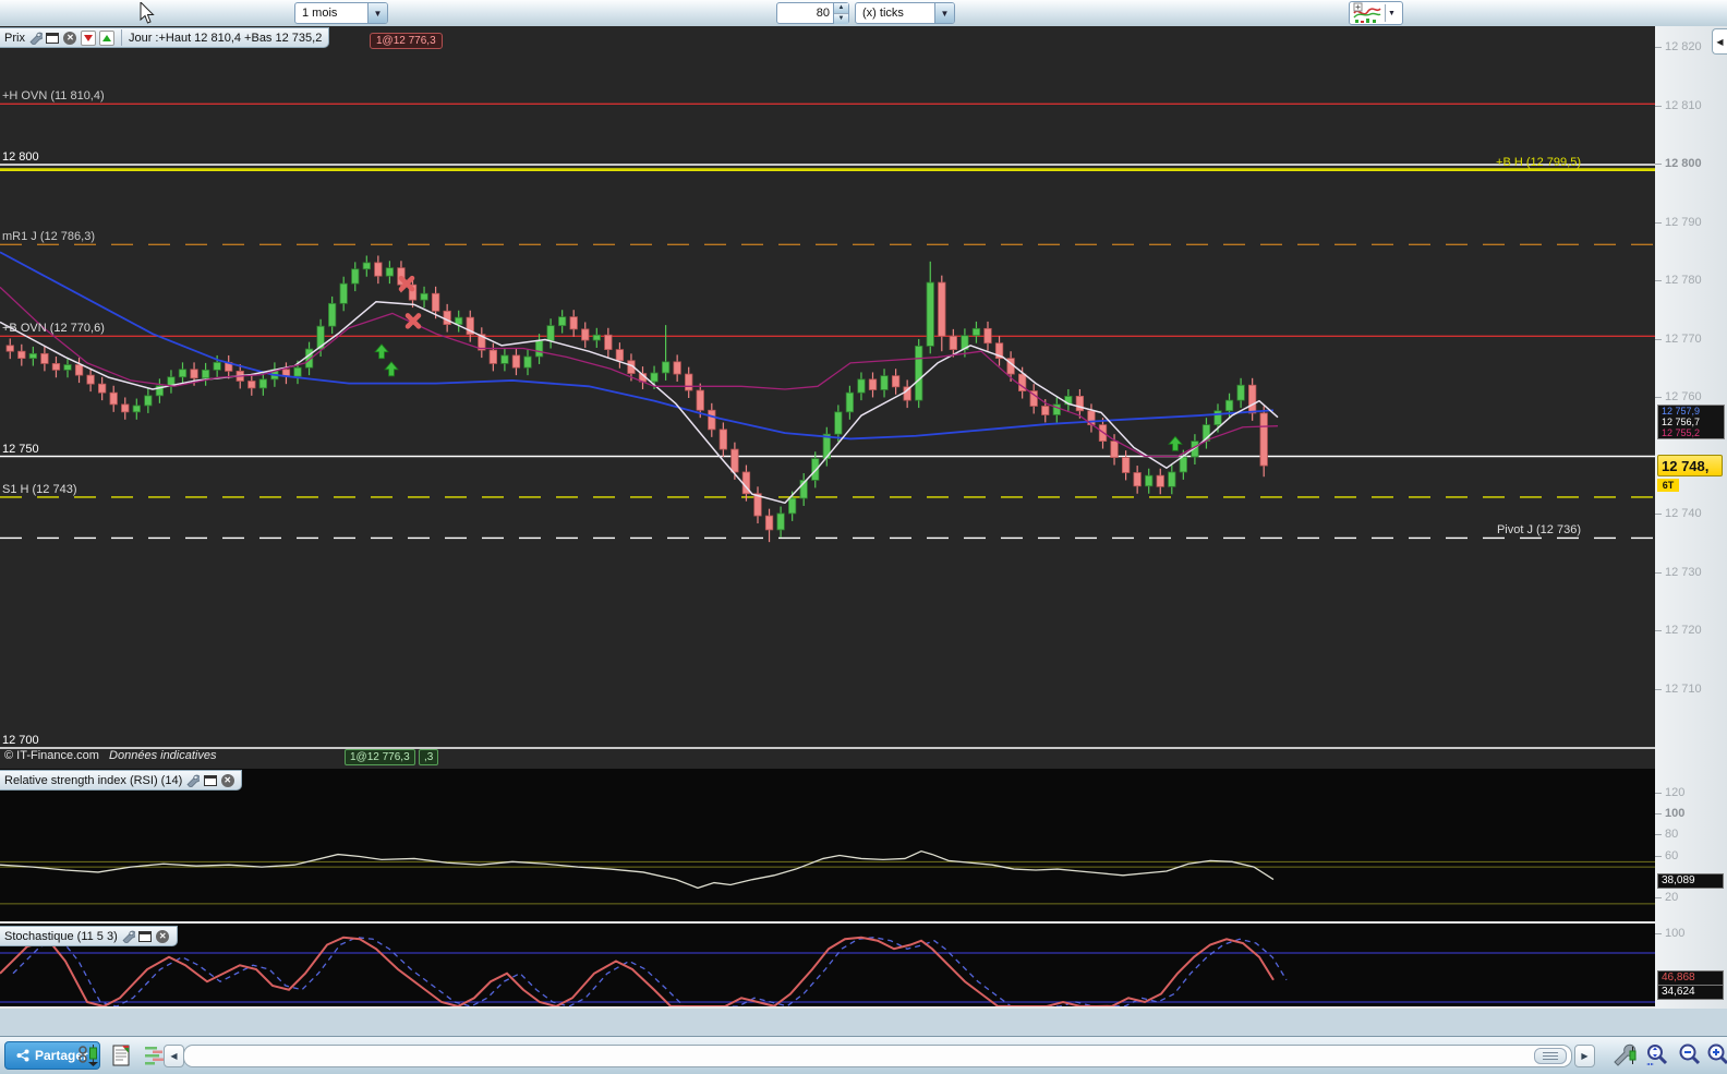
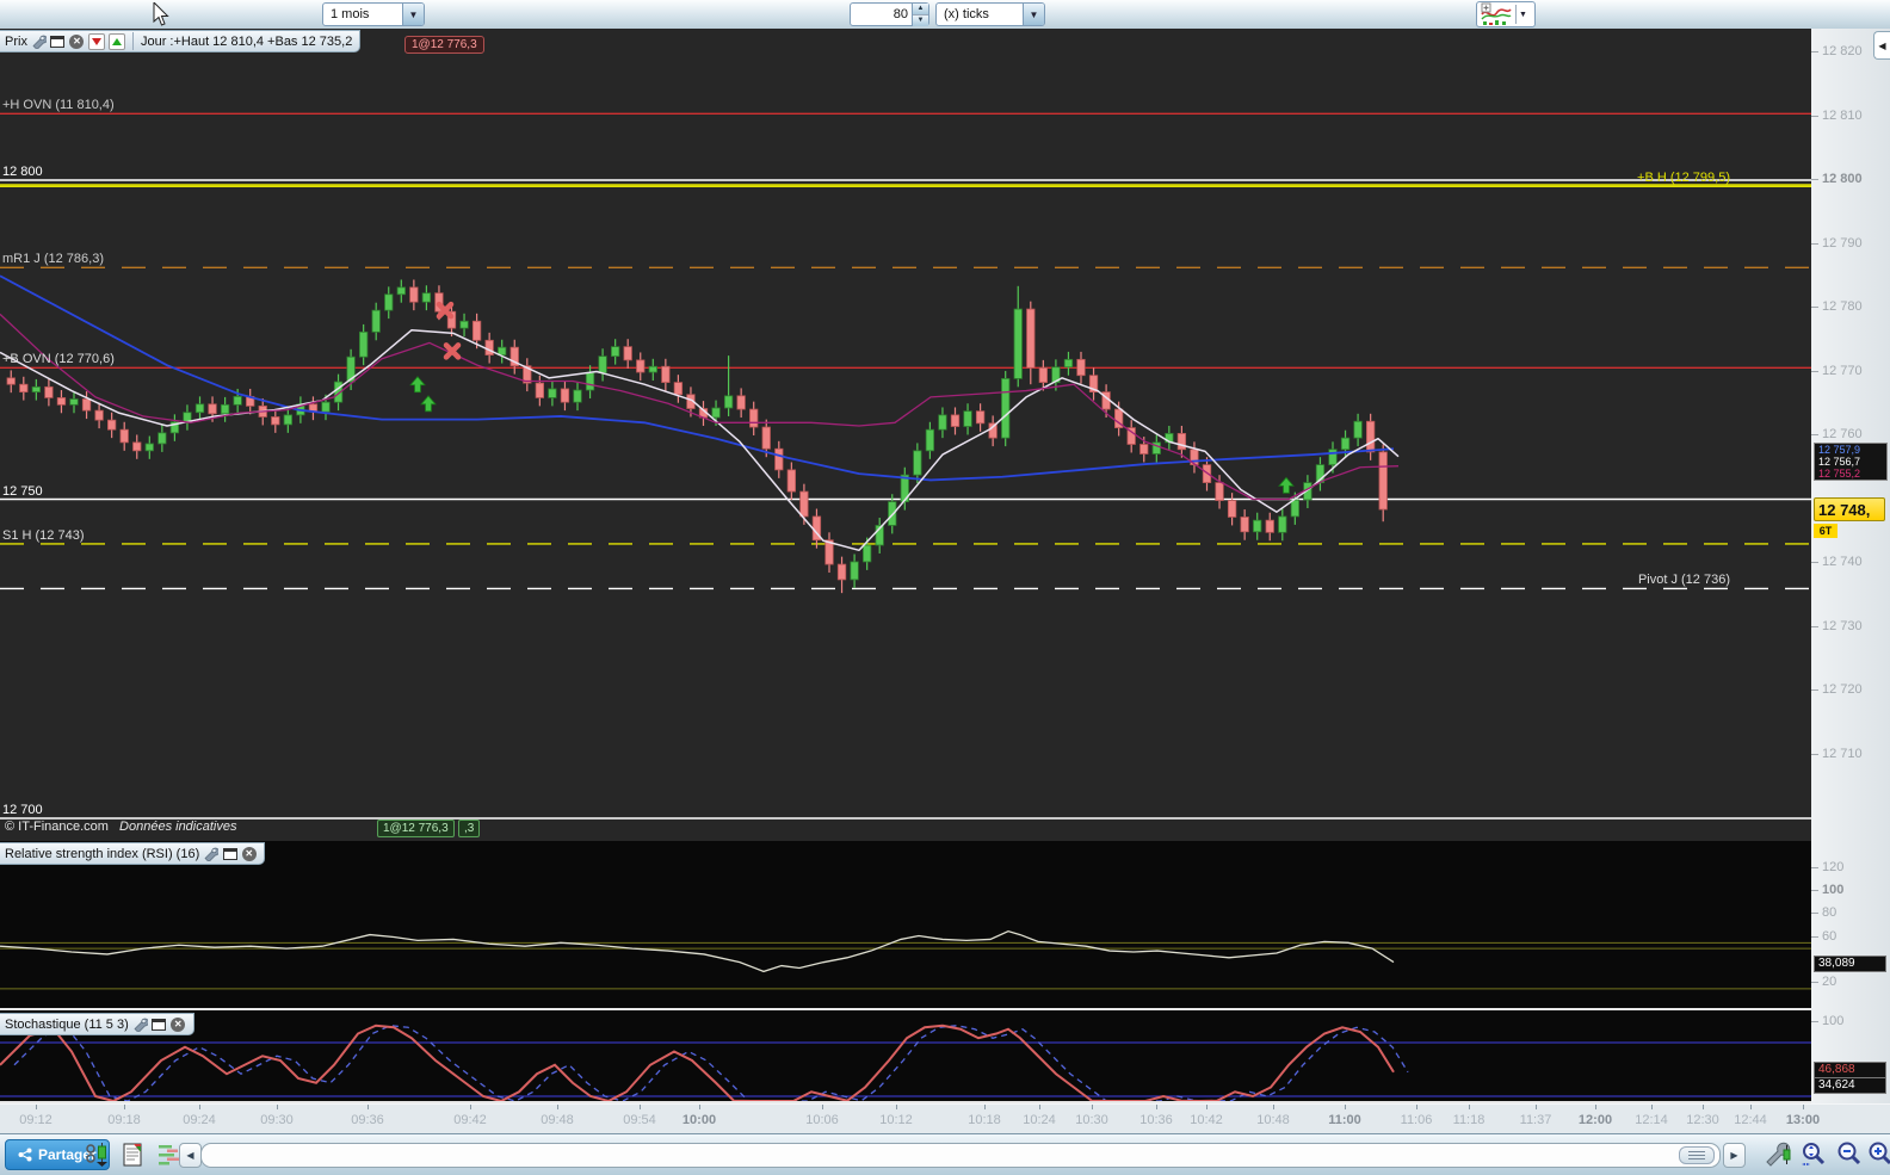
  1 mois
  ▼
  80
  (x) ticks
  ▼
  Prix
  ✕
  Jour :+Haut 12 810,4 +Bas 12 735,2
  1@12 776,3
  © IT-Finance.com Données indicatives
  1@12 776,3
  ,3
  +H OVN (11 810,4)
  12 800
  +B H (12 799,5)
  mR1 J (12 786,3)
  +B OVN (12 770,6)
  12 750
  S1 H (12 743)
  Pivot J (12 736)
  12 700
- Relative strength index (RSI) (14)
+ Relative strength index (RSI) (16)
  ✕
  Stochastique (11 5 3)
  ✕
  12 757,9
  12 756,7
  12 755,2
  12 748,
  6T
  38,089
  46,868
  34,624
  12 820
  12 810
  12 800
  12 790
  12 780
  12 770
  12 760
  12 740
  12 730
  12 720
  12 710
  120
  100
  80
  60
  20
  100
  ◀
+ 09:12
+ 09:18
+ 09:24
+ 09:30
+ 09:36
+ 09:42
+ 09:48
+ 09:54
+ 10:00
+ 10:06
+ 10:12
+ 10:18
+ 10:24
+ 10:30
+ 10:36
+ 10:42
+ 10:48
+ 11:00
+ 11:06
+ 11:18
+ 11:37
+ 12:00
+ 12:14
+ 12:30
+ 12:44
+ 13:00
  Partager
  ◀
  ▶
